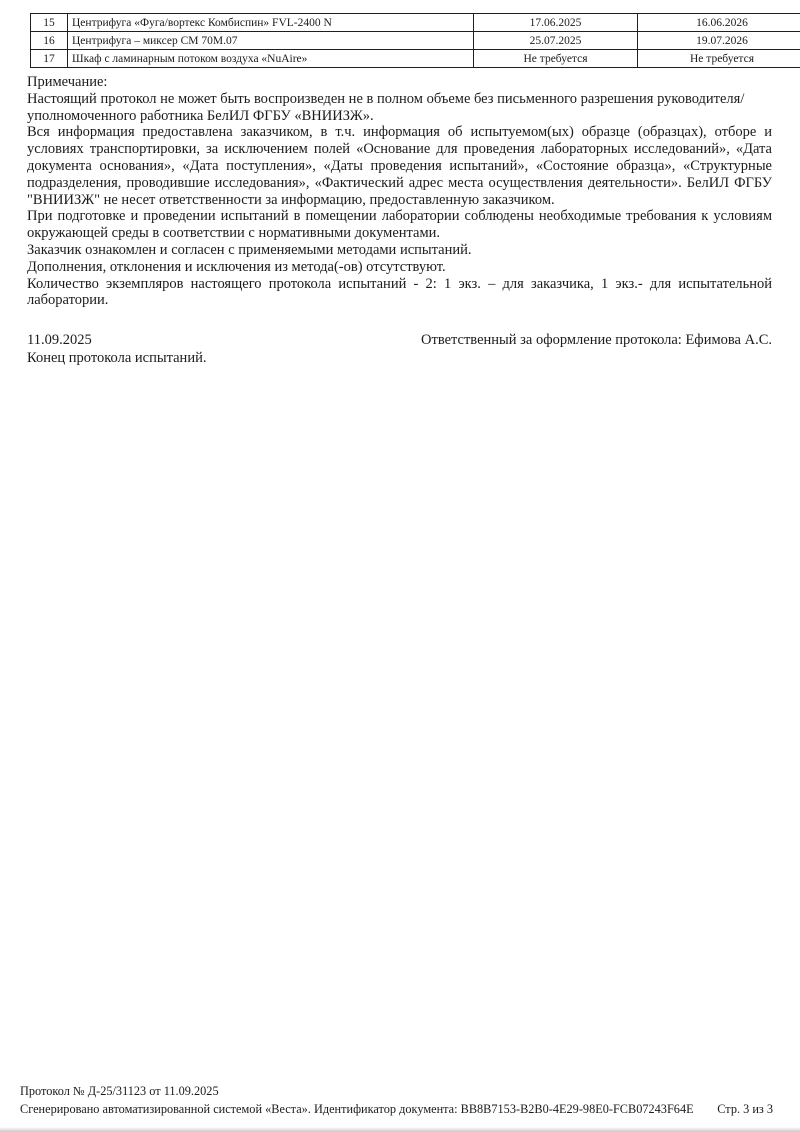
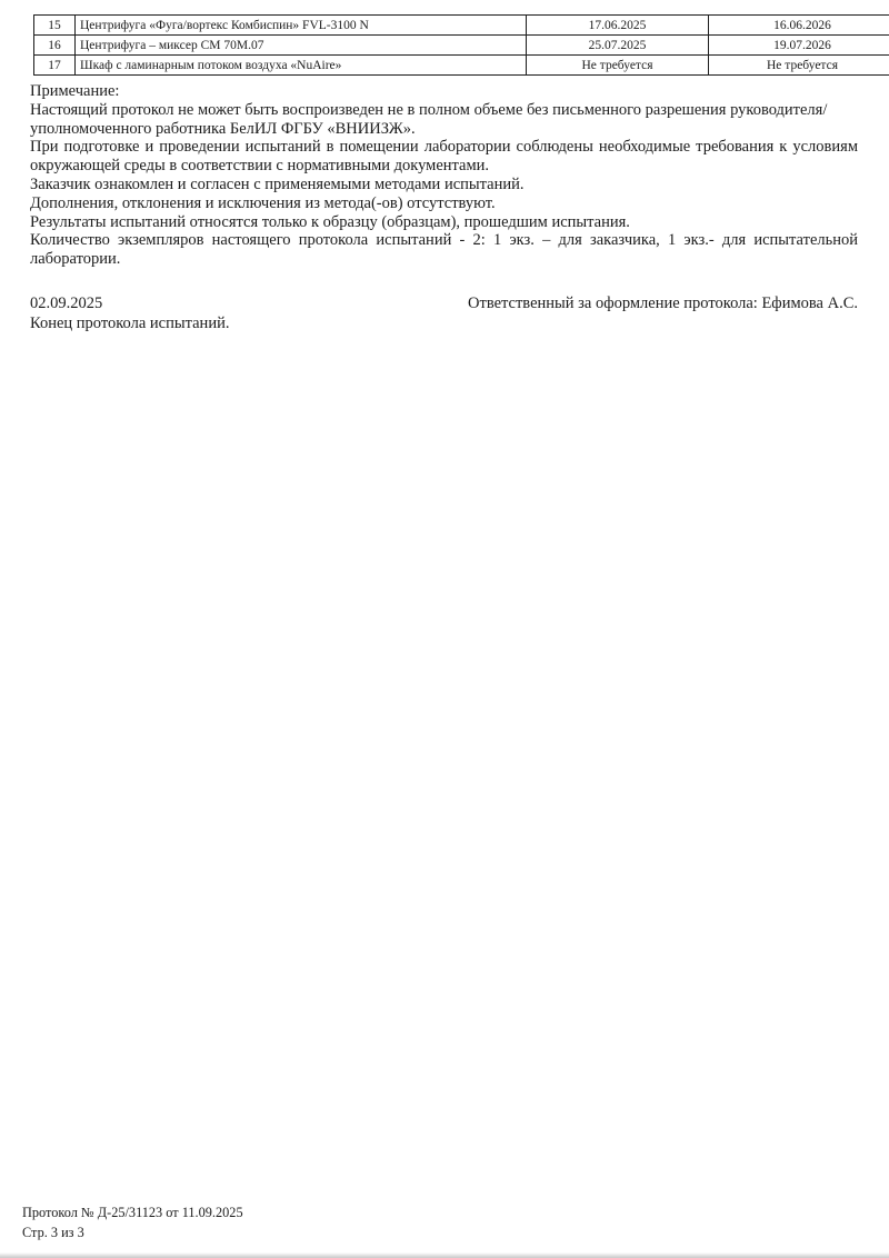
- 15	Центрифуга «Фуга/вортекс Комбиспин» FVL-2400 N	17.06.2025	16.06.2026
+ 15	Центрифуга «Фуга/вортекс Комбиспин» FVL-3100 N	17.06.2025	16.06.2026
  16	Центрифуга – миксер СМ 70М.07	25.07.2025	19.07.2026
  17	Шкаф с ламинарным потоком воздуха «NuAire»	Не требуется	Не требуется
  Примечание:
  Настоящий протокол не может быть воспроизведен не в полном объеме без письменного разрешения руководителя/уполномоченного работника БелИЛ ФГБУ «ВНИИЗЖ».
- Вся информация предоставлена заказчиком, в т.ч. информация об испытуемом(ых) образце (образцах), отборе и условиях транспортировки, за исключением полей «Основание для проведения лабораторных исследований», «Дата документа основания», «Дата поступления», «Даты проведения испытаний», «Состояние образца», «Структурные подразделения, проводившие исследования», «Фактический адрес места осуществления деятельности». БелИЛ ФГБУ "ВНИИЗЖ" не несет ответственности за информацию, предоставленную заказчиком.
  При подготовке и проведении испытаний в помещении лаборатории соблюдены необходимые требования к условиям окружающей среды в соответствии с нормативными документами.
  Заказчик ознакомлен и согласен с применяемыми методами испытаний.
  Дополнения, отклонения и исключения из метода(-ов) отсутствуют.
+ Результаты испытаний относятся только к образцу (образцам), прошедшим испытания.
  Количество экземпляров настоящего протокола испытаний - 2: 1 экз. – для заказчика, 1 экз.- для испытательной лаборатории.
- 11.09.2025
+ 02.09.2025
  Ответственный за оформление протокола: Ефимова А.С.
  Конец протокола испытаний.
  Протокол № Д-25/31123 от 11.09.2025
- Сгенерировано автоматизированной системой «Веста». Идентификатор документа: BB8B7153-B2B0-4E29-98E0-FCB07243F64E
  Стр. 3 из 3
